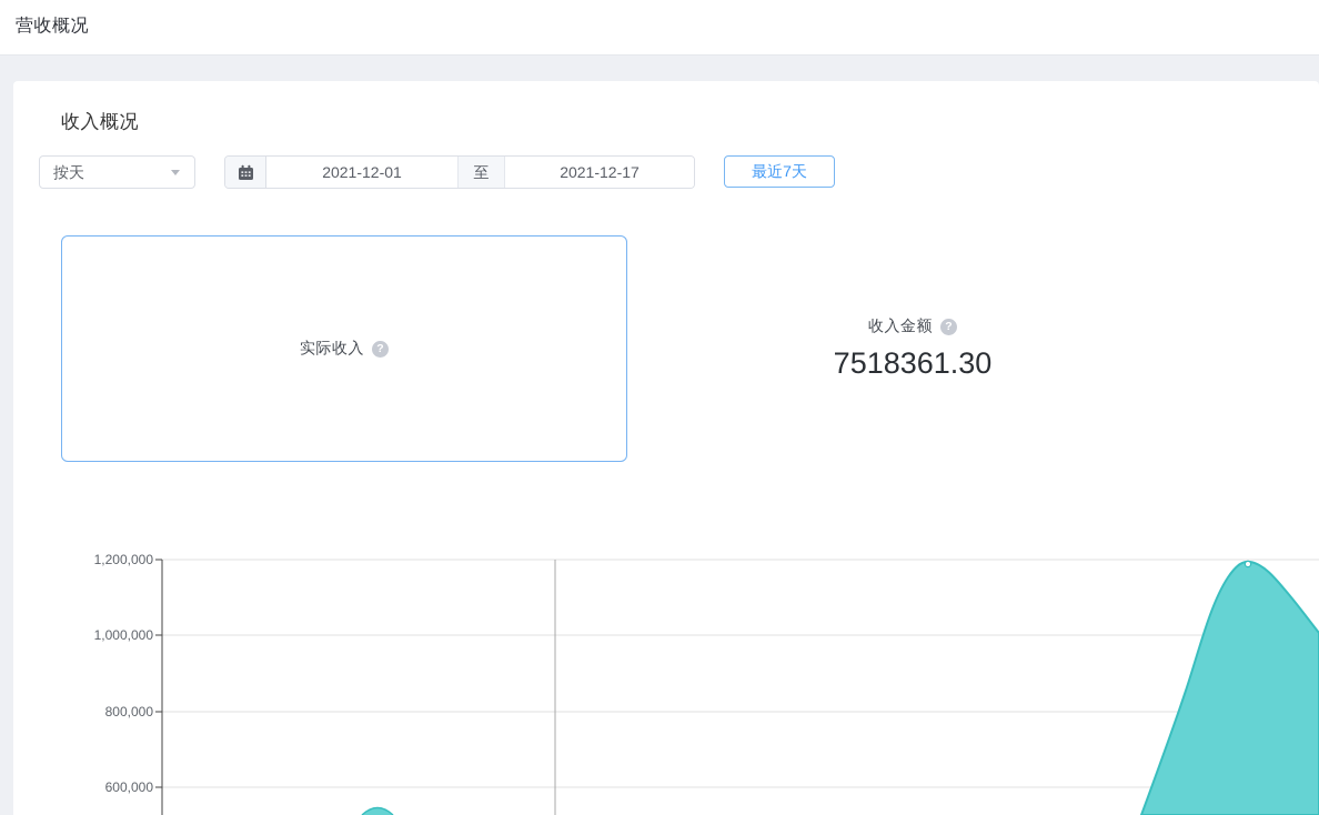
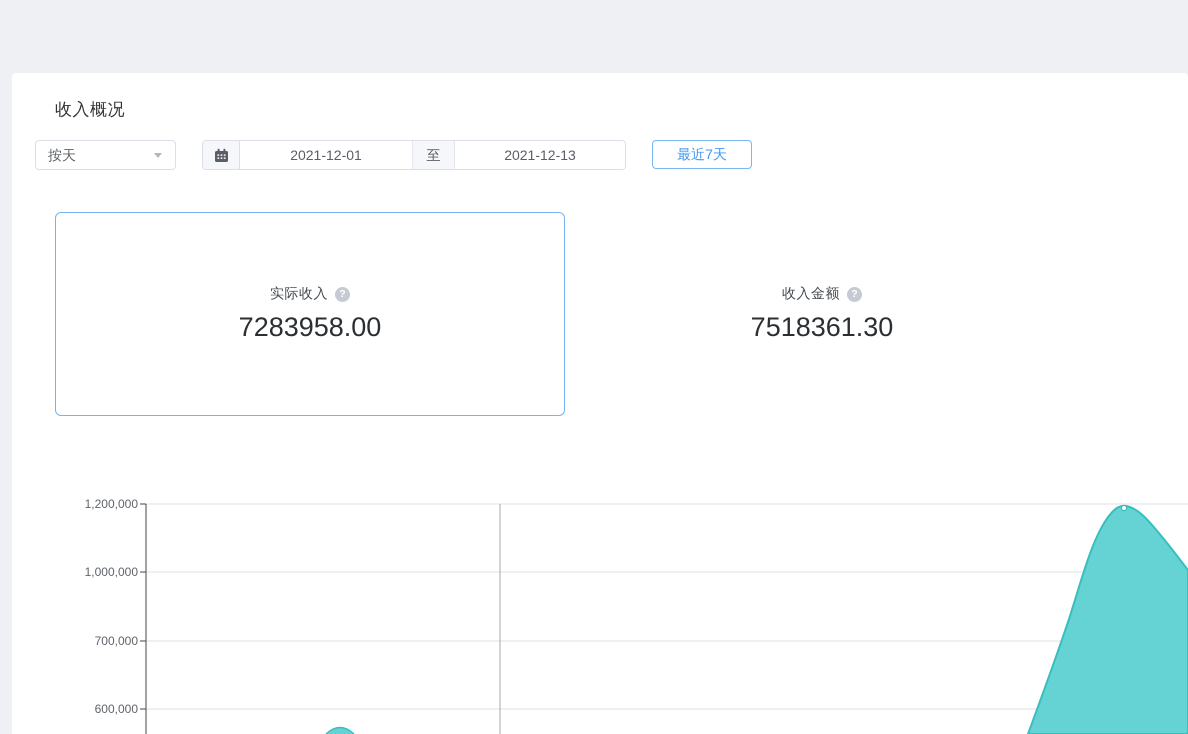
- 营收概况
  收入概况
  按天
  2021-12-01
  至
- 2021-12-17
+ 2021-12-13
  最近7天
  实际收入
  ?
+ 7283958.00
  收入金额
  ?
  7518361.30
  1,200,000
  1,000,000
- 800,000
+ 700,000
  600,000
